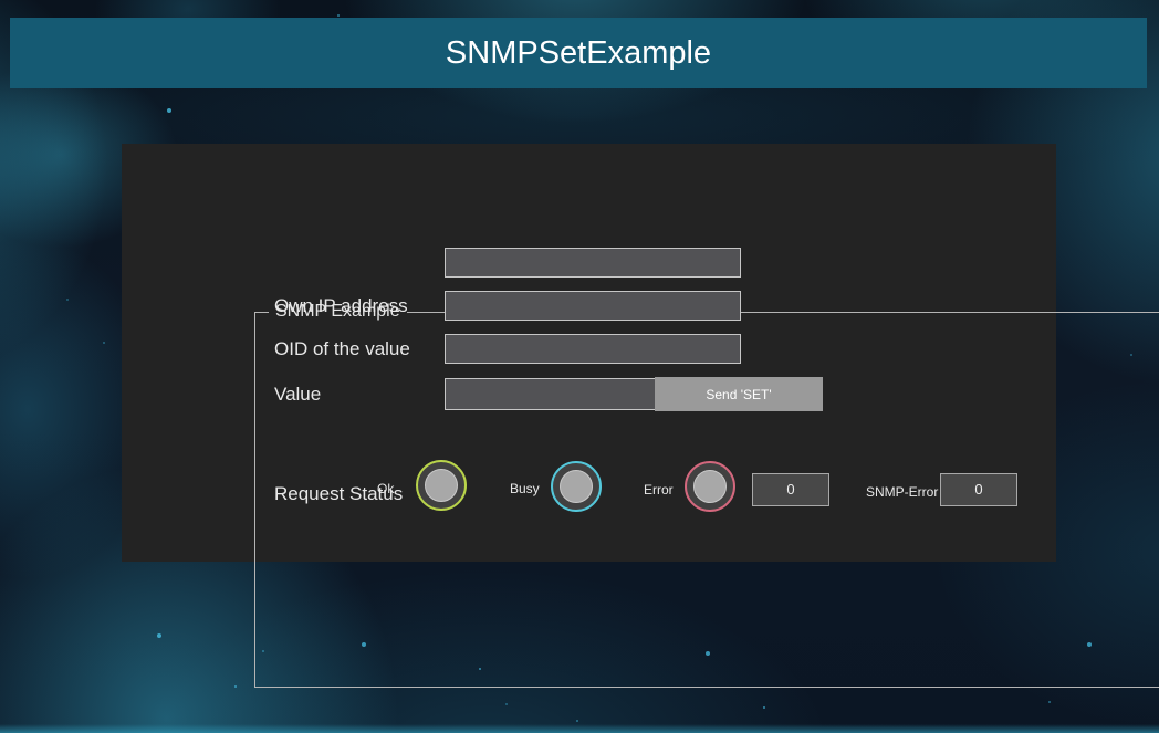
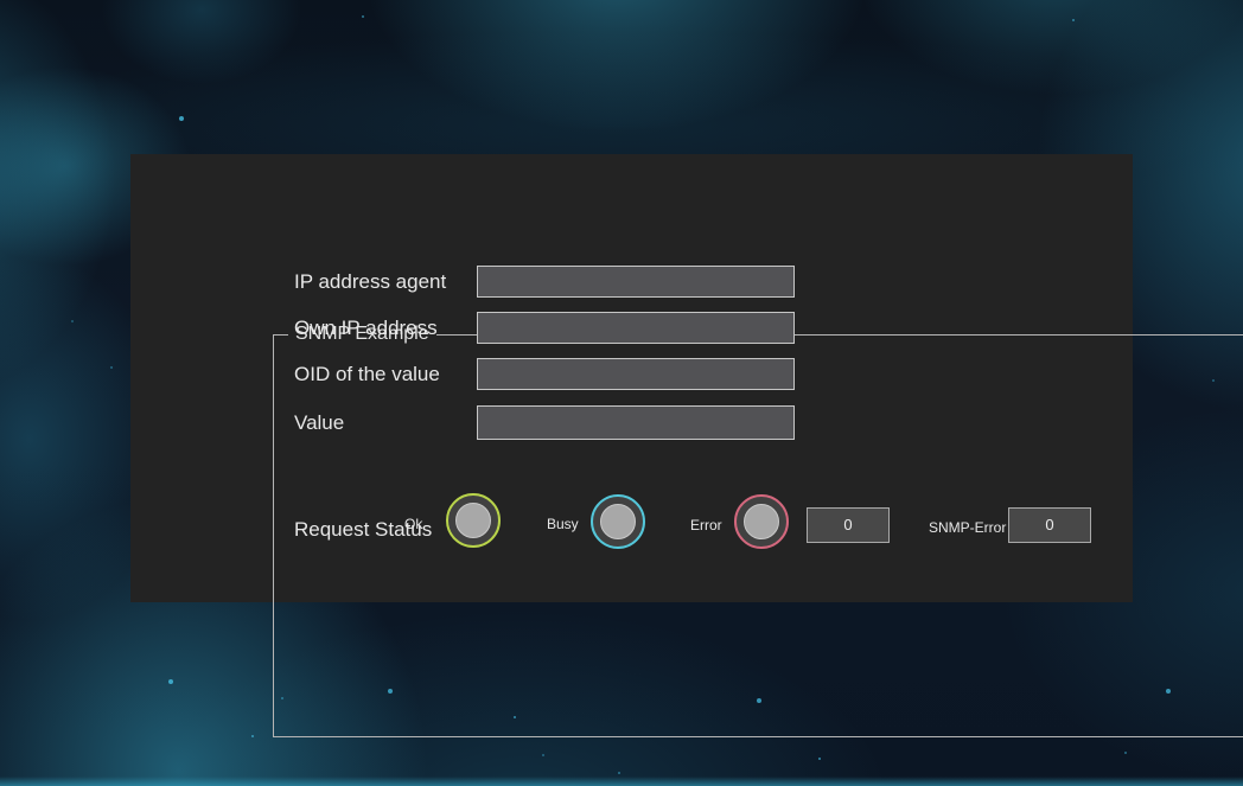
- SNMPSetExample
  SNMP Example
+ IP address agent
  Own IP address
  OID of the value
  Value
- Send 'SET'
  Request Status
  Ok
  Busy
  Error
  0
  SNMP-Error
  0
